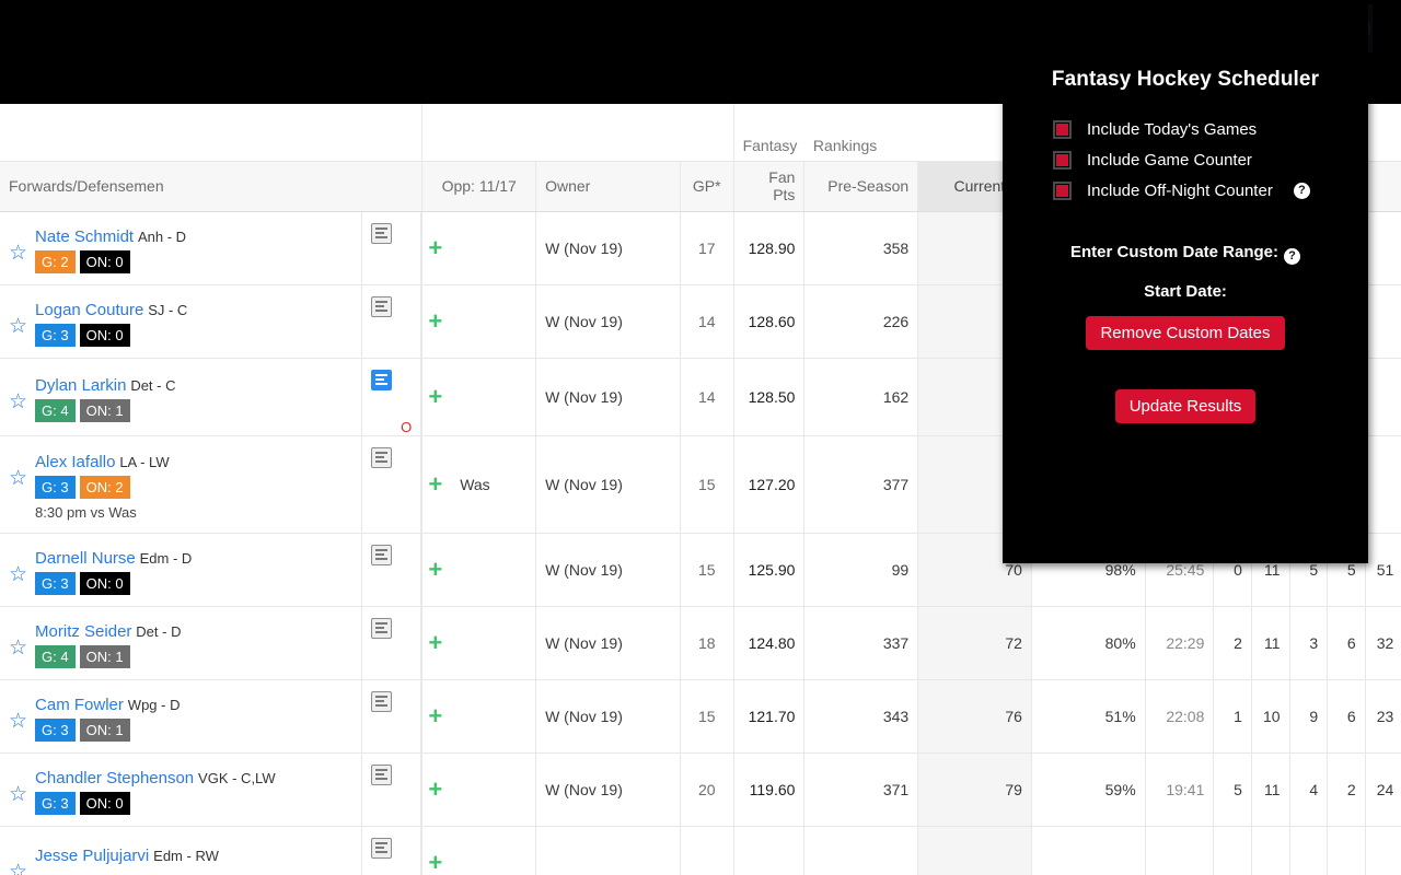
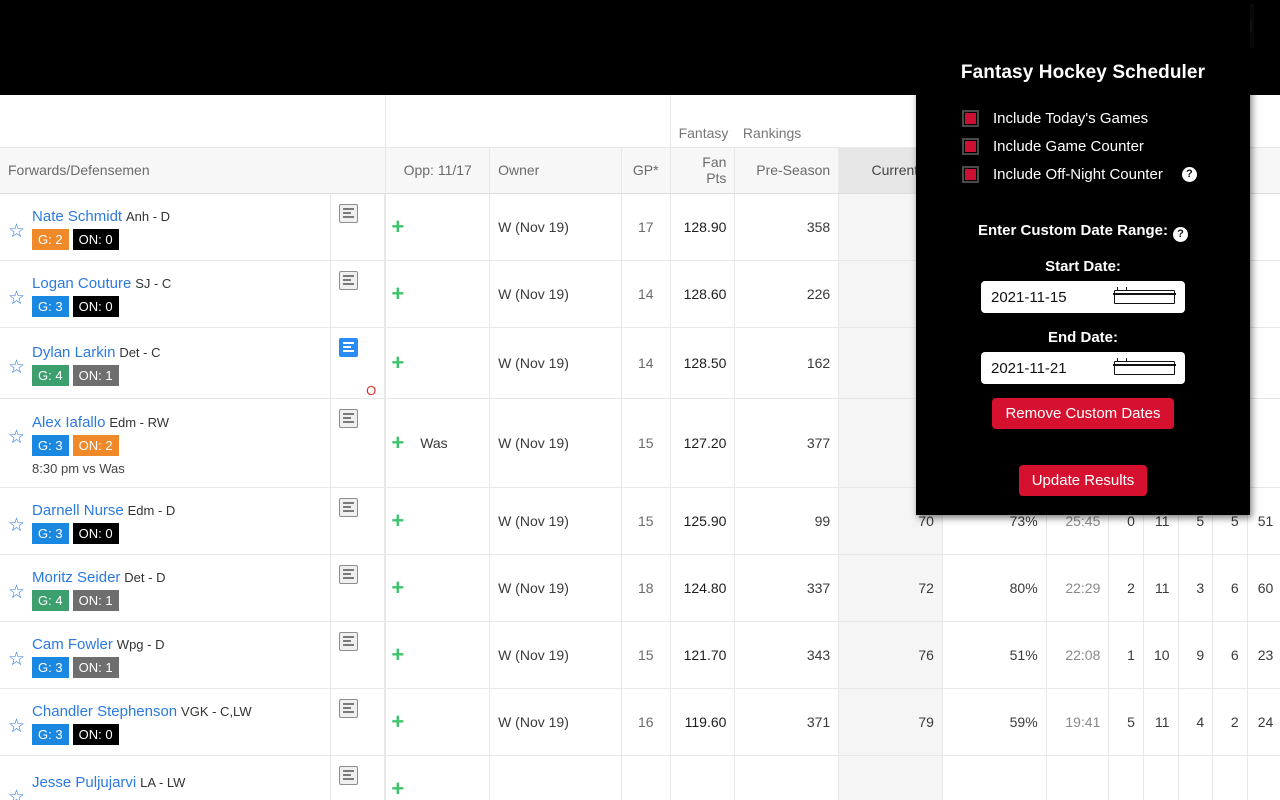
  		Fantasy	Rankings
  Forwards/Defensemen	Opp: 11/17	Owner	GP*	Fan Pts	Pre-Season	Curren
  ☆Nate Schmidt Anh - DG: 2 ON: 0			+	W (Nov 19)	17	128.90	358
  ☆Logan Couture SJ - CG: 3 ON: 0			+	W (Nov 19)	14	128.60	226
  ☆Dylan Larkin Det - CG: 4 ON: 1	O		+	W (Nov 19)	14	128.50	162
- ☆Alex Iafallo LA - LWG: 3 ON: 28:30 pm vs Was			+ Was	W (Nov 19)	15	127.20	377
+ ☆Alex Iafallo Edm - RWG: 3 ON: 28:30 pm vs Was			+ Was	W (Nov 19)	15	127.20	377
- ☆Darnell Nurse Edm - DG: 3 ON: 0			+	W (Nov 19)	15	125.90	99	70	98%	25:45	0	11	5	5	51
+ ☆Darnell Nurse Edm - DG: 3 ON: 0			+	W (Nov 19)	15	125.90	99	70	73%	25:45	0	11	5	5	51
- ☆Moritz Seider Det - DG: 4 ON: 1			+	W (Nov 19)	18	124.80	337	72	80%	22:29	2	11	3	6	32
+ ☆Moritz Seider Det - DG: 4 ON: 1			+	W (Nov 19)	18	124.80	337	72	80%	22:29	2	11	3	6	60
  ☆Cam Fowler Wpg - DG: 3 ON: 1			+	W (Nov 19)	15	121.70	343	76	51%	22:08	1	10	9	6	23
- ☆Chandler Stephenson VGK - C,LWG: 3 ON: 0			+	W (Nov 19)	20	119.60	371	79	59%	19:41	5	11	4	2	24
+ ☆Chandler Stephenson VGK - C,LWG: 3 ON: 0			+	W (Nov 19)	16	119.60	371	79	59%	19:41	5	11	4	2	24
- ☆Jesse Puljujarvi Edm - RW			+
+ ☆Jesse Puljujarvi LA - LW			+
  Fantasy Hockey Scheduler
  Include Today's Games
  Include Game Counter
  Include Off-Night Counter
  ?
  Enter Custom Date Range: ?
  Start Date:
+ 2021-11-15
+ End Date:
+ 2021-11-21
  Remove Custom Dates
  Update Results
